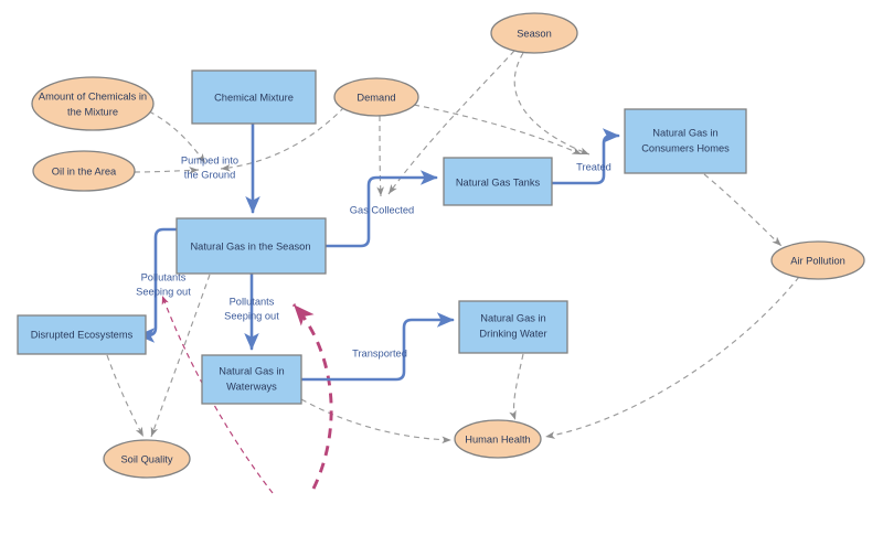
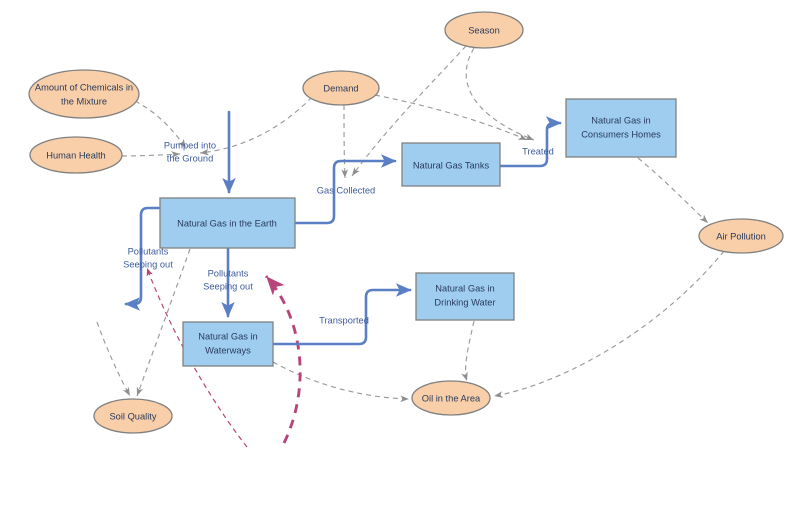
- Chemical Mixture
- Natural Gas in the Season
+ Natural Gas in the Earth
  Natural Gas Tanks
  Natural Gas in
  Consumers Homes
- Disrupted Ecosystems
  Natural Gas in
  Waterways
  Natural Gas in
  Drinking Water
  Amount of Chemicals in
  the Mixture
- Oil in the Area
+ Human Health
  Demand
  Season
  Air Pollution
  Soil Quality
- Human Health
+ Oil in the Area
  Pumped into
  the Ground
  Gas Collected
  Treated
  Pollutants
  Seeping out
  Pollutants
  Seeping out
  Transported
